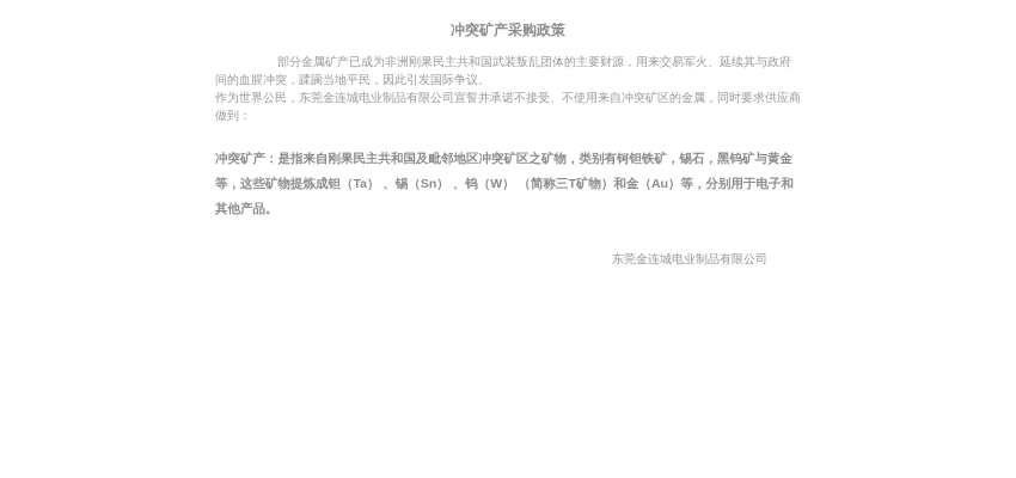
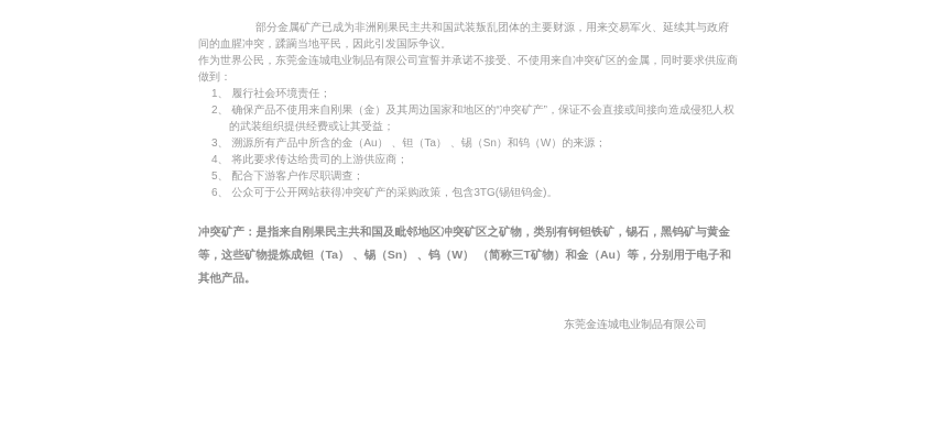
- 冲突矿产采购政策
  部分金属矿产已成为非洲刚果民主共和国武装叛乱团体的主要财源，用来交易军火、延续其与政府间的血腥冲突，蹂躏当地平民，因此引发国际争议。
  作为世界公民，东莞金连城电业制品有限公司宣誓并承诺不接受、不使用来自冲突矿区的金属，同时要求供应商做到：
+ 1、 履行社会环境责任；
+ 2、 确保产品不使用来自刚果（金）及其周边国家和地区的“冲突矿产”，保证不会直接或间接向造成侵犯人权的武装组织提供经费或让其受益；
+ 3、 溯源所有产品中所含的金（Au） 、钽（Ta） 、锡（Sn）和钨（W）的来源；
+ 4、 将此要求传达给贵司的上游供应商；
+ 5、 配合下游客户作尽职调查；
+ 6、 公众可于公开网站获得冲突矿产的采购政策，包含3TG(锡钽钨金)。
  冲突矿产：是指来自刚果民主共和国及毗邻地区冲突矿区之矿物，类别有钶钽铁矿，锡石，黑钨矿与黄金等，这些矿物提炼成钽（Ta） 、锡（Sn） 、钨（W） （简称三T矿物）和金（Au）等，分别用于电子和其他产品。
  东莞金连城电业制品有限公司
